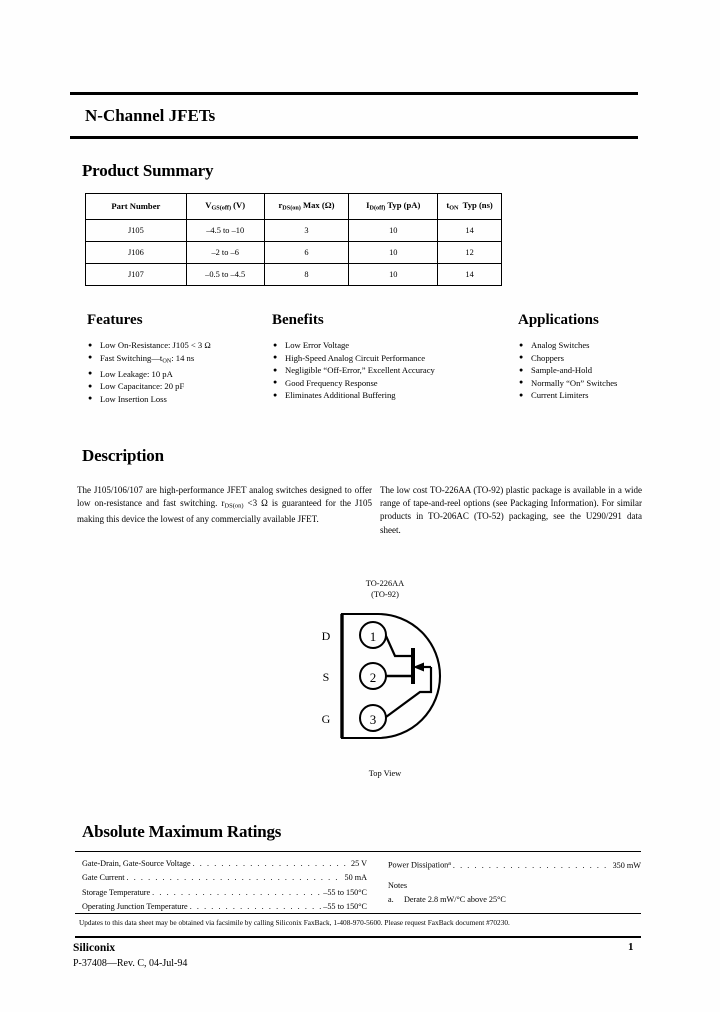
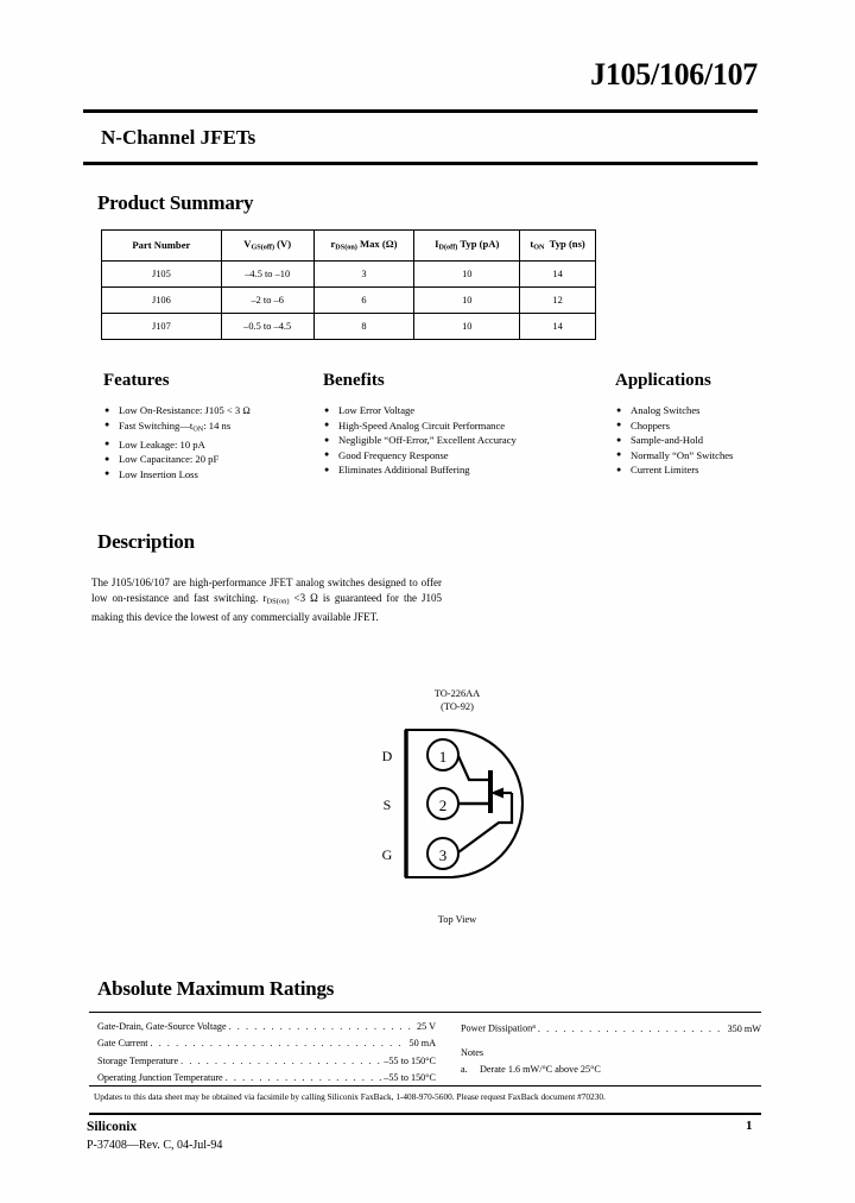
+ J105/106/107
  N-Channel JFETs
  Product Summary
  J105	–4.5 to –10	3	10	14
  J106	–2 to –6	6	10	12
  J107	–0.5 to –4.5	8	10	14
  Features
  Low On-Resistance: J105 < 3 Ω
  Fast Switching—t : 14 ns
  Low Leakage: 10 pA
  Low Capacitance: 20 pF
  Low Insertion Loss
  Benefits
  Low Error Voltage
  High-Speed Analog Circuit Performance
  Negligible “Off-Error,” Excellent Accuracy
  Good Frequency Response
  Eliminates Additional Buffering
  Applications
  Analog Switches
  Choppers
  Sample-and-Hold
  Normally “On” Switches
  Current Limiters
  Description
  The J105/106/107 are high-performance JFET analog switches designed to offer low on-resistance and fast switching. r <3 Ω is guaranteed for the J105 making this device the lowest of any commercially available JFET.
- The low cost TO-226AA (TO-92) plastic package is available in a wide range of tape-and-reel options (see Packaging Information). For similar products in TO-206AC (TO-52) packaging, see the U290/291 data sheet.
  TO-226AA
  (TO-92)
  1
  2
  3
  D
  S
  G
  Top View
  Absolute Maximum Ratings
  Gate-Drain, Gate-Source Voltage
  25 V
  Gate Current
  50 mA
  Storage Temperature
  –55 to 150°C
  Operating Junction Temperature
  –55 to 150°C
  Power Dissipation
  350 mW
  Notes
  a.
- Derate 2.8 mW/°C above 25°C
+ Derate 1.6 mW/°C above 25°C
  Updates to this data sheet may be obtained via facsimile by calling Siliconix FaxBack, 1-408-970-5600. Please request FaxBack document #70230.
  Siliconix
  P-37408—Rev. C, 04-Jul-94
  1
